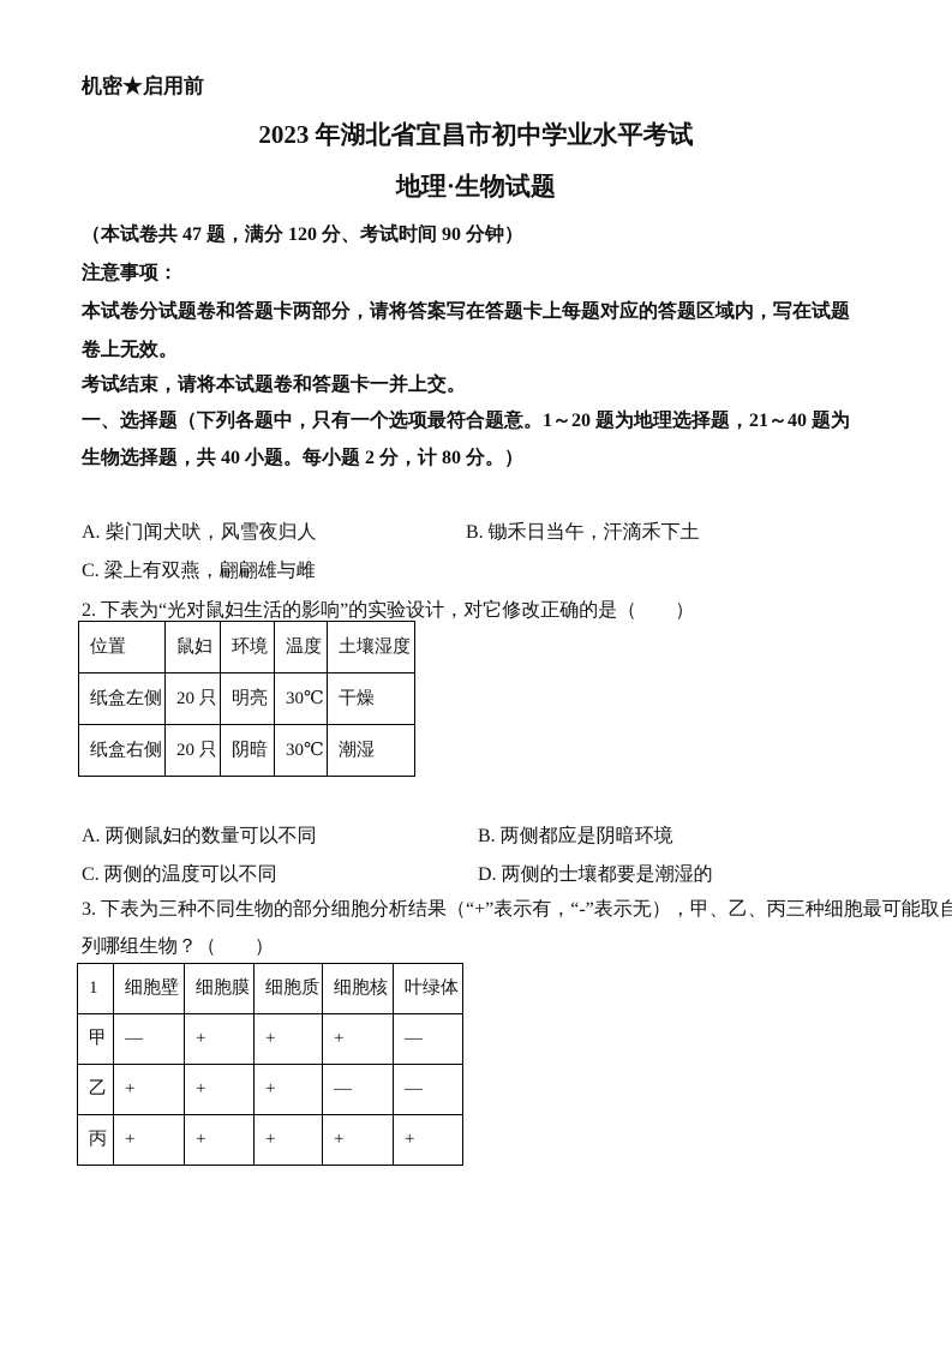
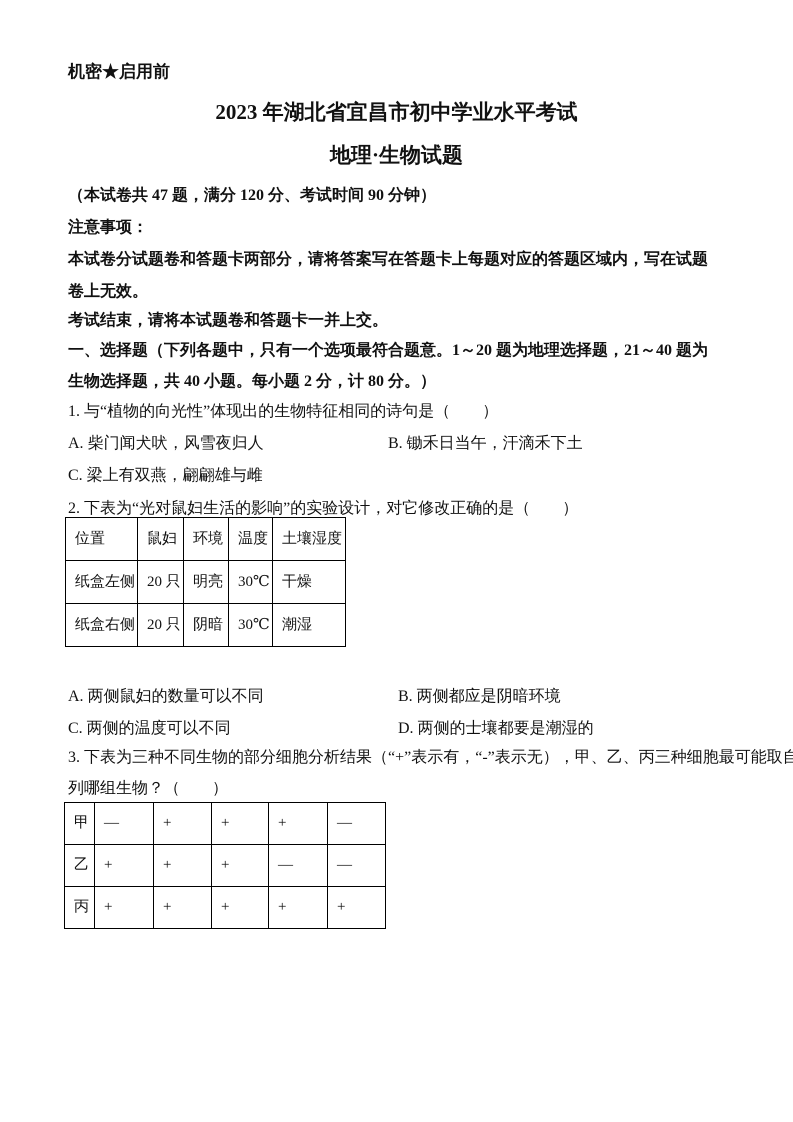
  机密★启用前
  2023 年湖北省宜昌市初中学业水平考试
  地理·生物试题
  （本试卷共 47 题，满分 120 分、考试时间 90 分钟）
  注意事项：
  本试卷分试题卷和答题卡两部分，请将答案写在答题卡上每题对应的答题区域内，写在试题
  卷上无效。
  考试结束，请将本试题卷和答题卡一并上交。
  一、选择题（下列各题中，只有一个选项最符合题意。1～20 题为地理选择题，21～40 题为
  生物选择题，共 40 小题。每小题 2 分，计 80 分。）
+ 1. 与“植物的向光性”体现出的生物特征相同的诗句是（ ）
  A. 柴门闻犬吠，风雪夜归人
  B. 锄禾日当午，汗滴禾下土
  C. 梁上有双燕，翩翩雄与雌
  2. 下表为“光对鼠妇生活的影响”的实验设计，对它修改正确的是（ ）
  位置	鼠妇	环境	温度	土壤湿度
  纸盒左侧	20 只	明亮	30℃	干燥
  纸盒右侧	20 只	阴暗	30℃	潮湿
  A. 两侧鼠妇的数量可以不同
  B. 两侧都应是阴暗环境
  C. 两侧的温度可以不同
  D. 两侧的士壤都要是潮湿的
  3. 下表为三种不同生物的部分细胞分析结果（“+”表示有，“-”表示无），甲、乙、丙三种细胞最可能取自
  列哪组生物？（ ）
- 1	细胞壁	细胞膜	细胞质	细胞核	叶绿体
  甲	—	+	+	+	—
  乙	+	+	+	—	—
  丙	+	+	+	+	+
